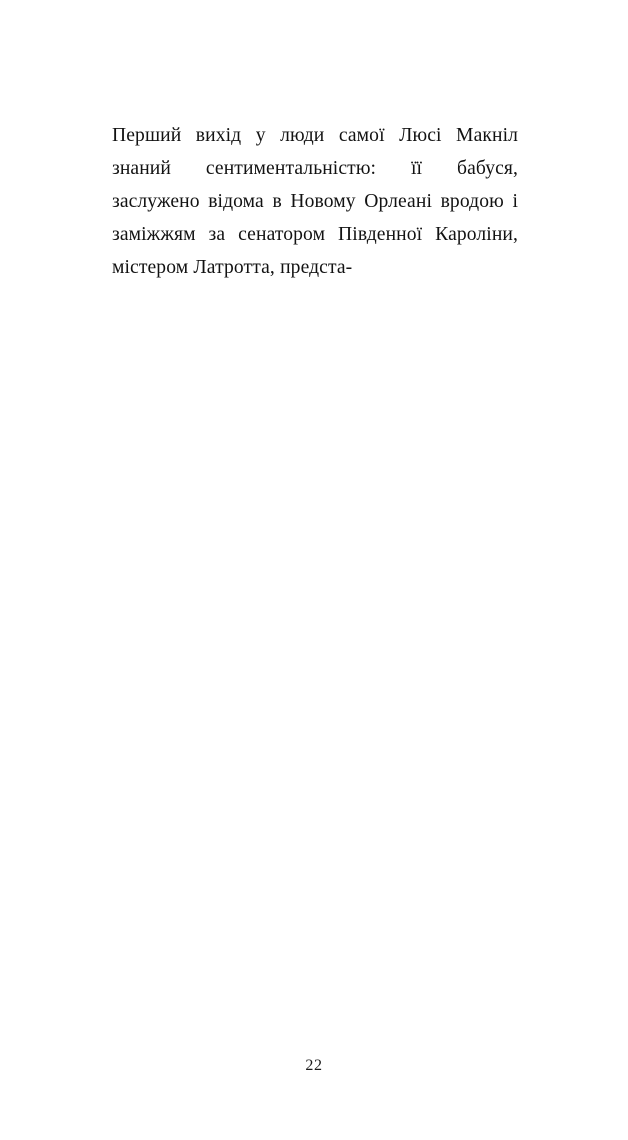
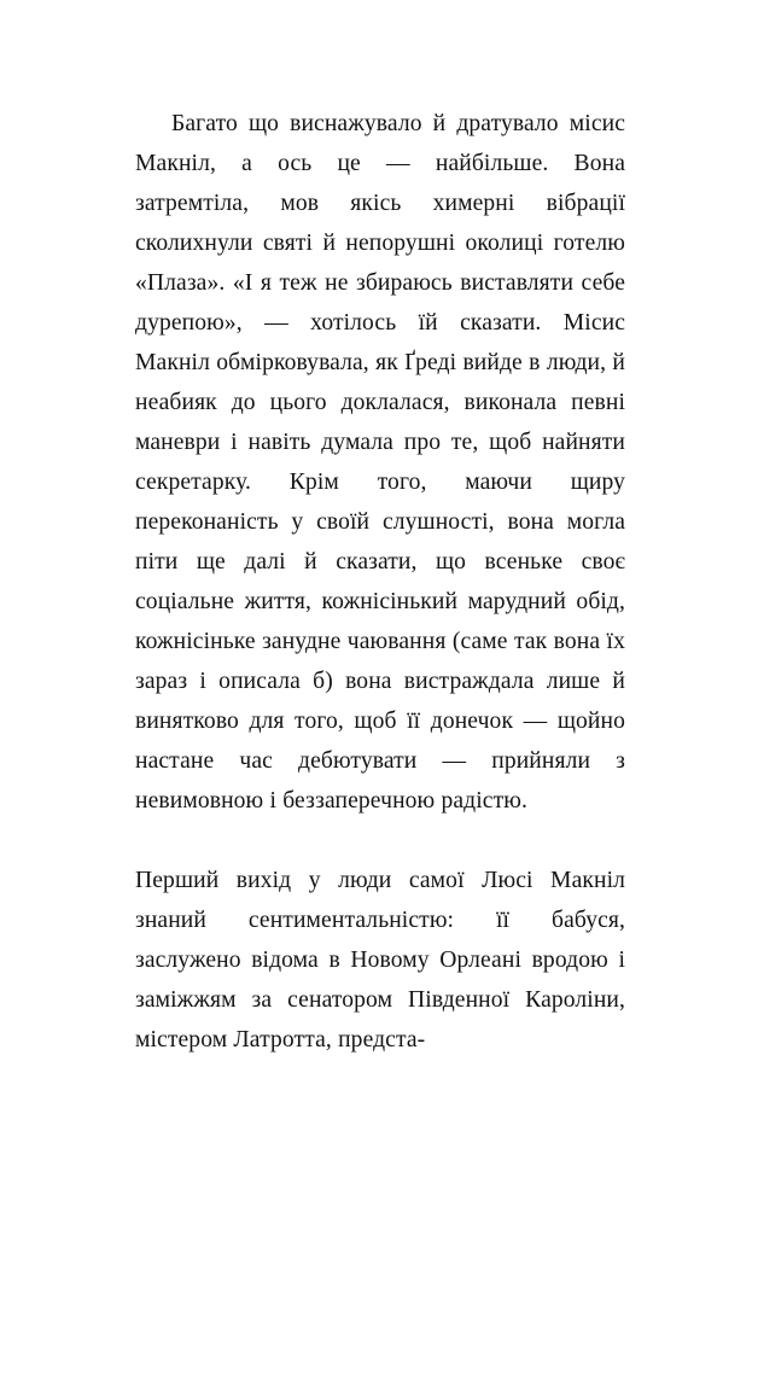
+ Багато що виснажувало й дратувало місис Макніл, а ось це — найбільше. Вона затремтіла, мов якісь химерні вібрації сколихнули святі й непорушні околиці готелю «Плаза». «І я теж не збираюсь виставляти себе дурепою», — хотілось їй сказати. Місис Макніл обмірковувала, як Ґреді вийде в люди, й неабияк до цього доклалася, виконала певні маневри і навіть думала про те, щоб найняти секретарку. Крім того, маючи щиру переконаність у своїй слушності, вона могла піти ще далі й сказати, що всеньке своє соціальне життя, кожнісінький марудний обід, кожнісіньке занудне чаювання (саме так вона їх зараз і описала б) вона вистраждала лише й винятково для того, щоб її донечок — щойно настане час дебютувати — прийняли з невимовною і беззаперечною радістю.
  Перший вихід у люди самої Люсі Макніл знаний сентиментальністю: її бабуся, заслужено відома в Новому Орлеані вродою і заміжжям за сенатором Південної Кароліни, містером Латротта, предста-
- 22
